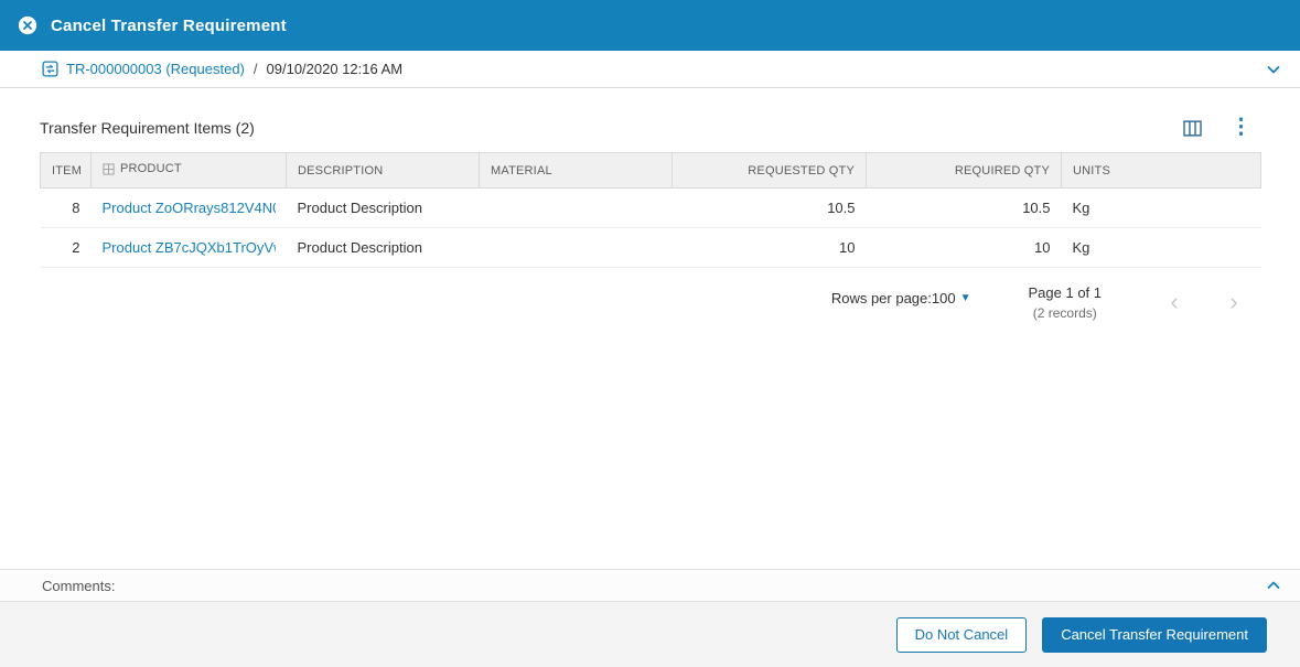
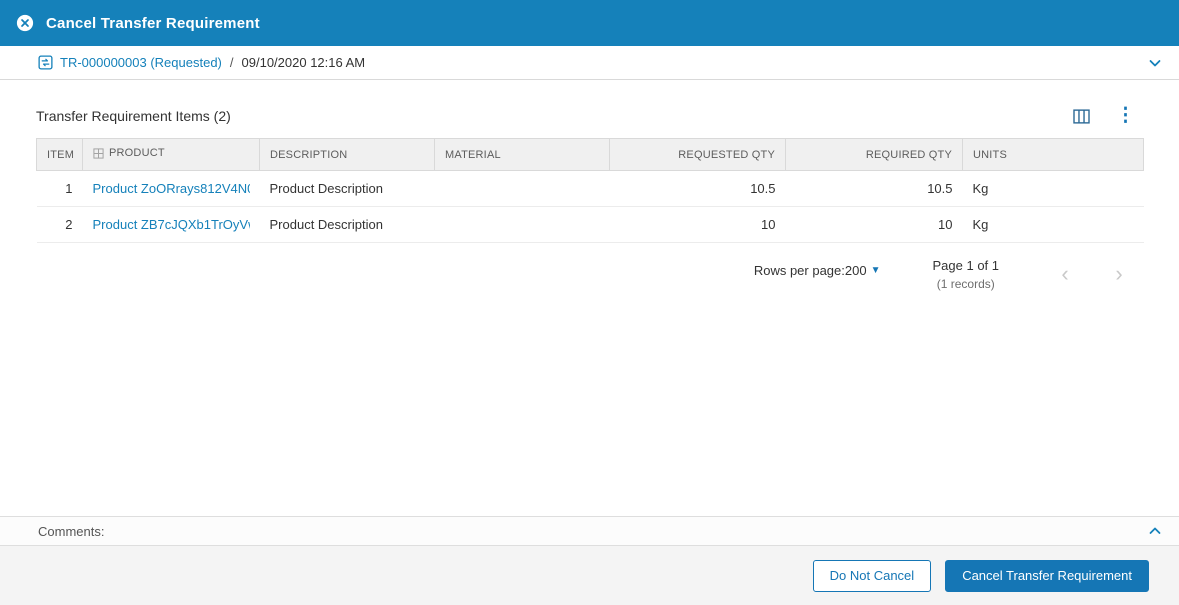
  Cancel Transfer Requirement
  TR-000000003 (Requested)
  /
  09/10/2020 12:16 AM
  Transfer Requirement Items (2)
  ⋮
  ITEM	PRODUCT	DESCRIPTION	MATERIAL	REQUESTED QTY	REQUIRED QTY	UNITS
- 8	Product ZoORrays812V4N	Product Description		10.5	10.5	Kg
+ 1	Product ZoORrays812V4N	Product Description		10.5	10.5	Kg
  2	Product ZB7cJQXb1TrOyV	Product Description		10	10	Kg
  Rows per page:
- 100
+ 200
  ▼
  Page 1 of 1
- (2 records)
+ (1 records)
  ‹
  ›
  Comments:
  Do Not Cancel
  Cancel Transfer Requirement
